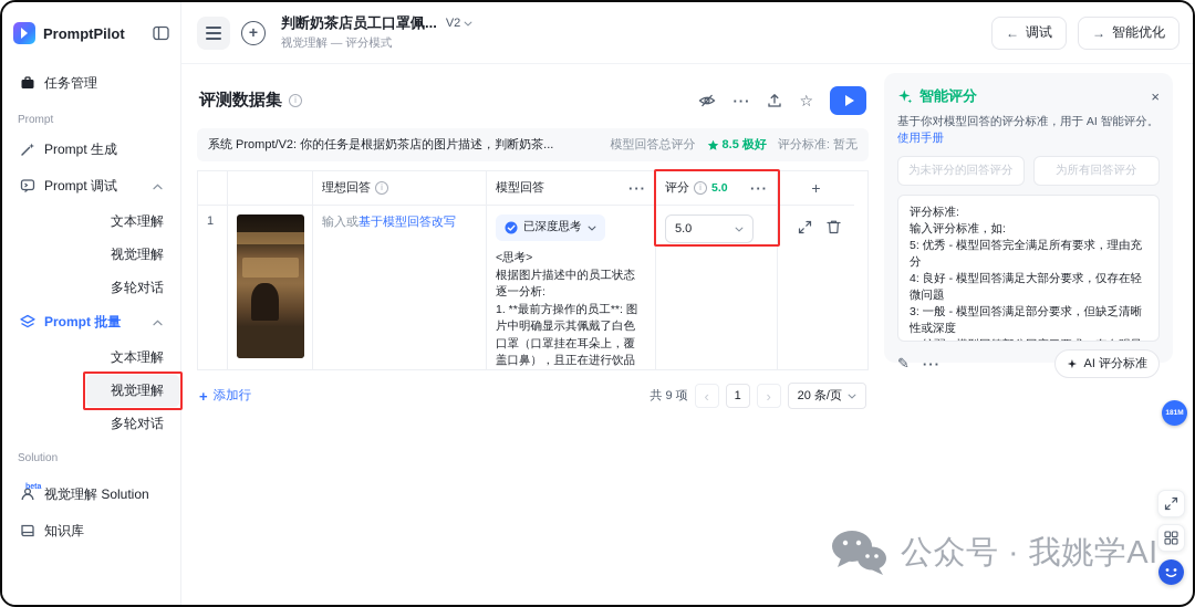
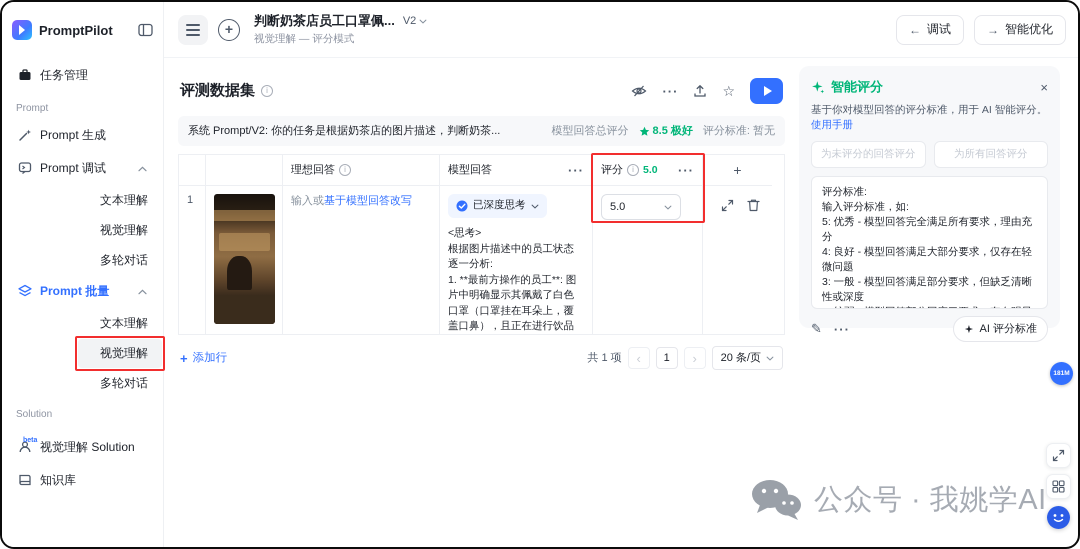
  PromptPilot
  任务管理
  Prompt
  Prompt 生成
  Prompt 调试
  文本理解
  视觉理解
  多轮对话
  Prompt 批量
  文本理解
  视觉理解
  多轮对话
  Solution
  视觉理解 Solution
  知识库
  +
  判断奶茶店员工口罩佩...
  V2
  视觉理解 — 评分模式
  ←
  调试
  →
  智能优化
  评测数据集
  i
  ···
  ☆
  系统 Prompt/V2: 你的任务是根据奶茶店的图片描述，判断奶茶...
  模型回答总评分
  8.5 极好
  评分标准: 暂无
  理想回答
  i
  模型回答
  ···
  评分
  i
  5.0
  ···
  +
  1
  输入或基于模型回答改写
  已深度思考
  <思考>
  根据图片描述中的员工状态逐一分析:
  1. **最前方操作的员工**: 图片中明确显示其佩戴了白色口罩（口罩挂在耳朵上，覆盖口鼻），且正在进行饮品
  5.0
  +
  添加行
- 共 9 项
+ 共 1 项
  ‹
  1
  ›
  20 条/页
  智能评分
  ×
  基于你对模型回答的评分标准，用于 AI 智能评分。使用手册
  为未评分的回答评分
  为所有回答评分
  评分标准:
  输入评分标准，如:
  5: 优秀 - 模型回答完全满足所有要求，理由充分
  4: 良好 - 模型回答满足大部分要求，仅存在轻微问题
  3: 一般 - 模型回答满足部分要求，但缺乏清晰性或深度
  ✎
  ···
  AI 评分标准
  公众号 · 我姚学AI
